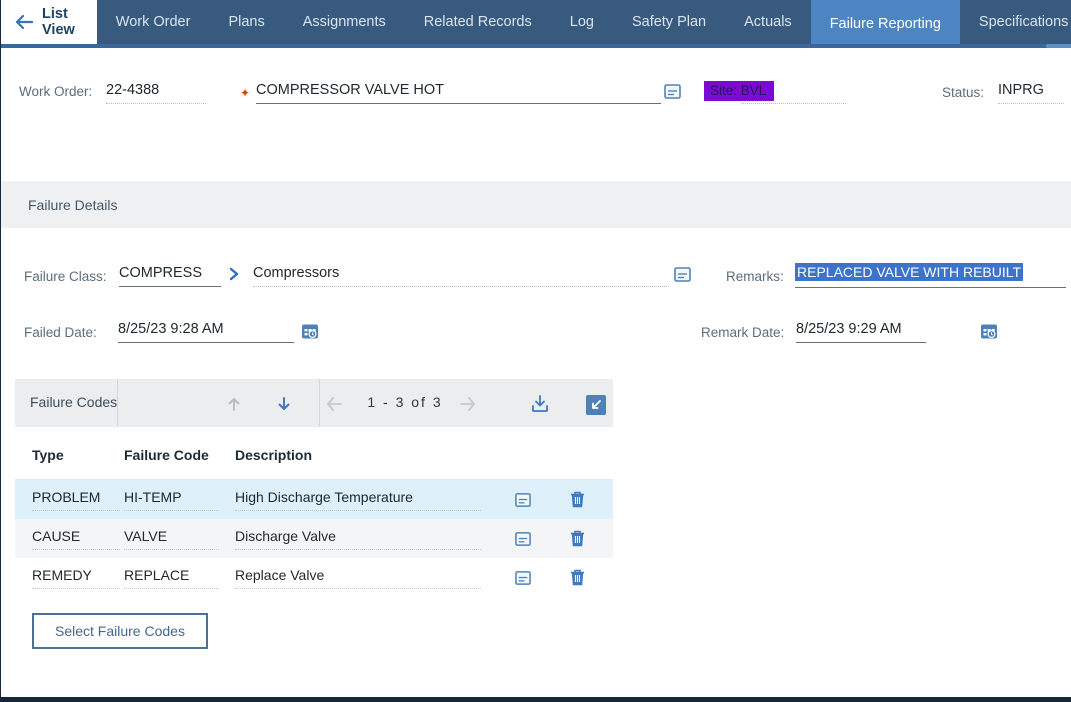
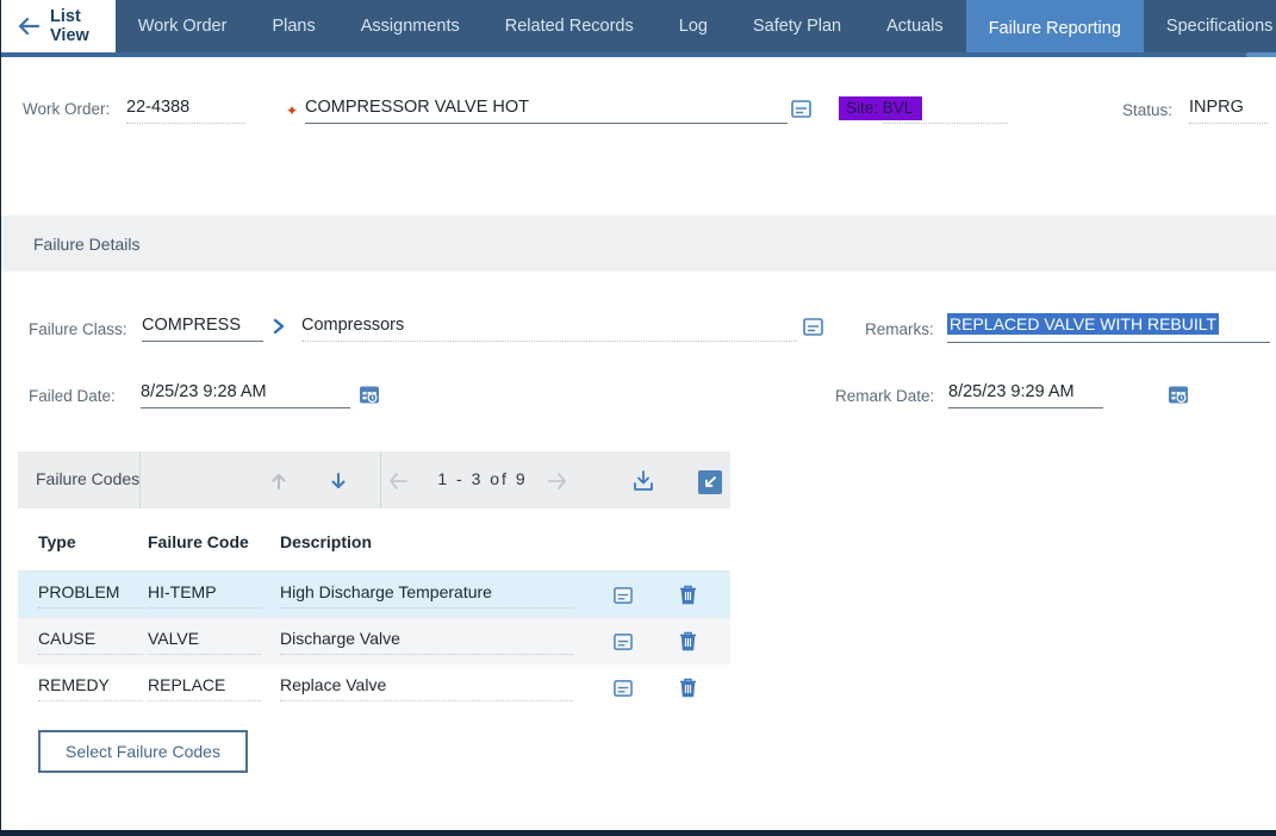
  List View
  Work Order
  Plans
  Assignments
  Related Records
  Log
  Safety Plan
  Actuals
  Failure Reporting
  Specifications
  Work Order:
  22-4388
  ✦
  COMPRESSOR VALVE HOT
  Site: BVL
  Status:
  INPRG
  Failure Details
  Failure Class:
  COMPRESS
  Compressors
  Remarks:
  REPLACED VALVE WITH REBUILT
  Failed Date:
  8/25/23 9:28 AM
  Remark Date:
  8/25/23 9:29 AM
  Failure Codes
- 1 - 3 of 3
+ 1 - 3 of 9
  Type
  Failure Code
  Description
  PROBLEM
  HI-TEMP
  High Discharge Temperature
  CAUSE
  VALVE
  Discharge Valve
  REMEDY
  REPLACE
  Replace Valve
  Select Failure Codes
